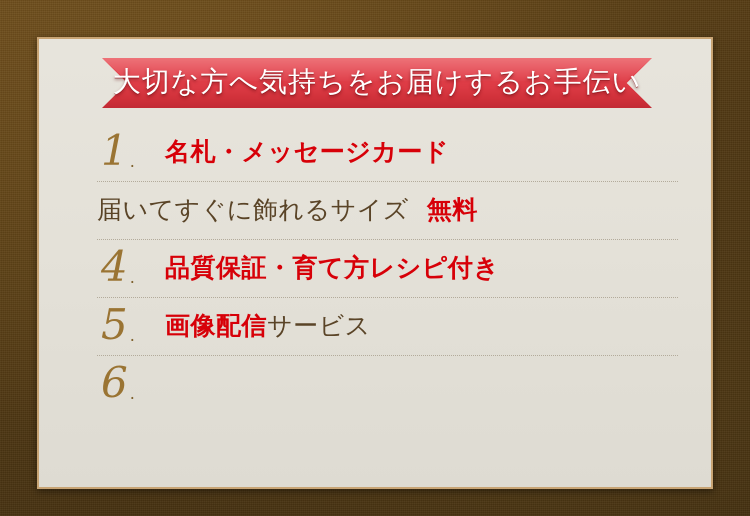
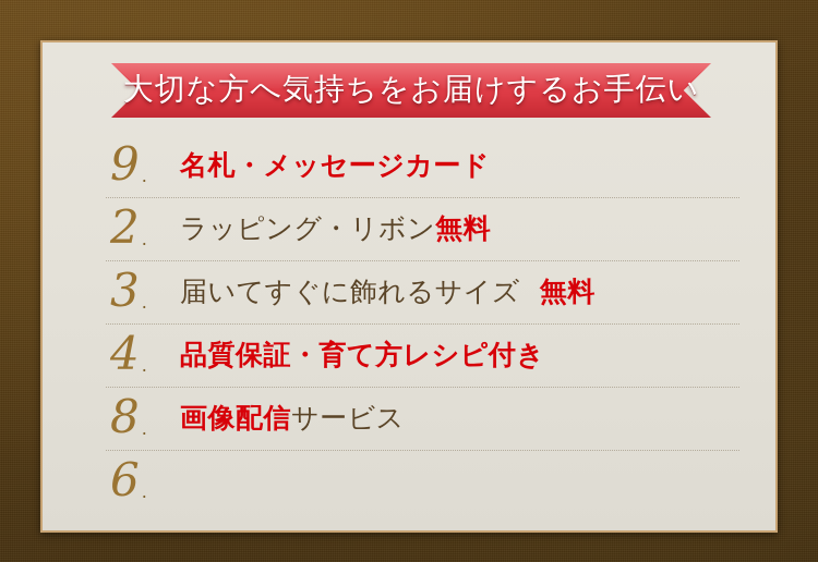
  大切な方へ気持ちをお届けするお手伝い
- 1.
+ 9.
  名札・メッセージカード
+ 2.
+ ラッピング・リボン無料
+ 3.
  届いてすぐに飾れるサイズ 無料
  4.
  品質保証・育て方レシピ付き
- 5.
+ 8.
  画像配信サービス
  6.
